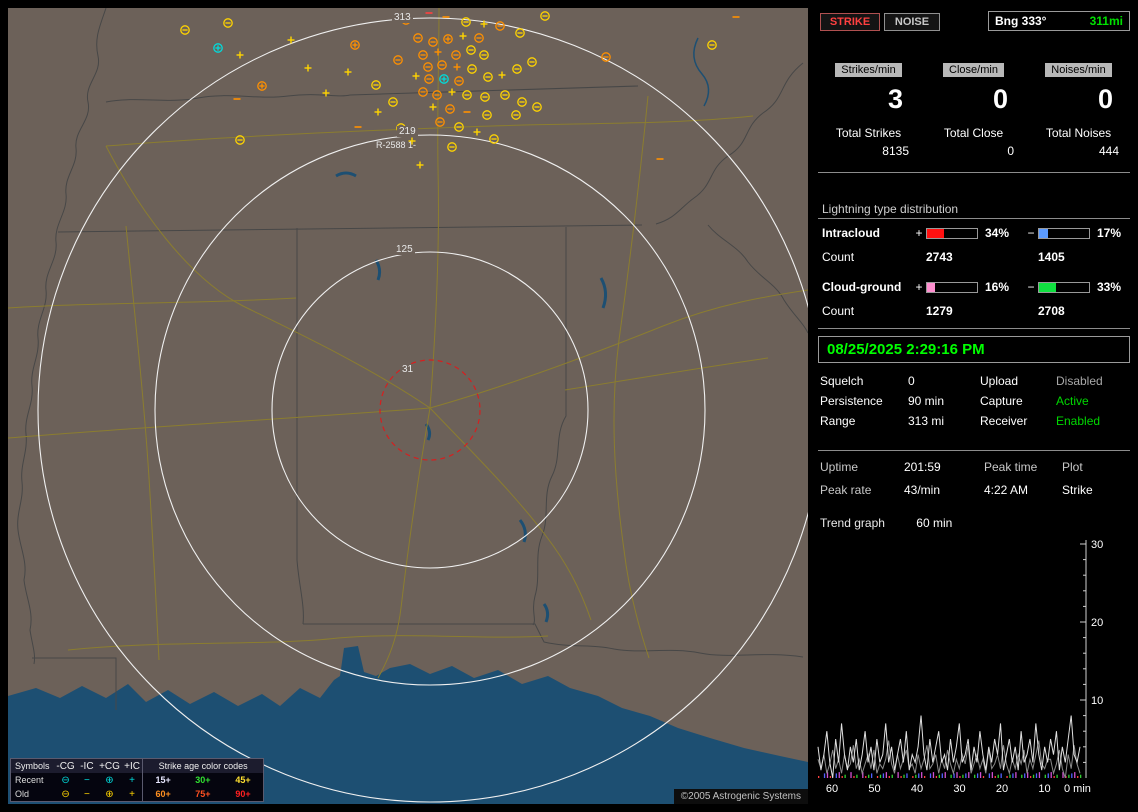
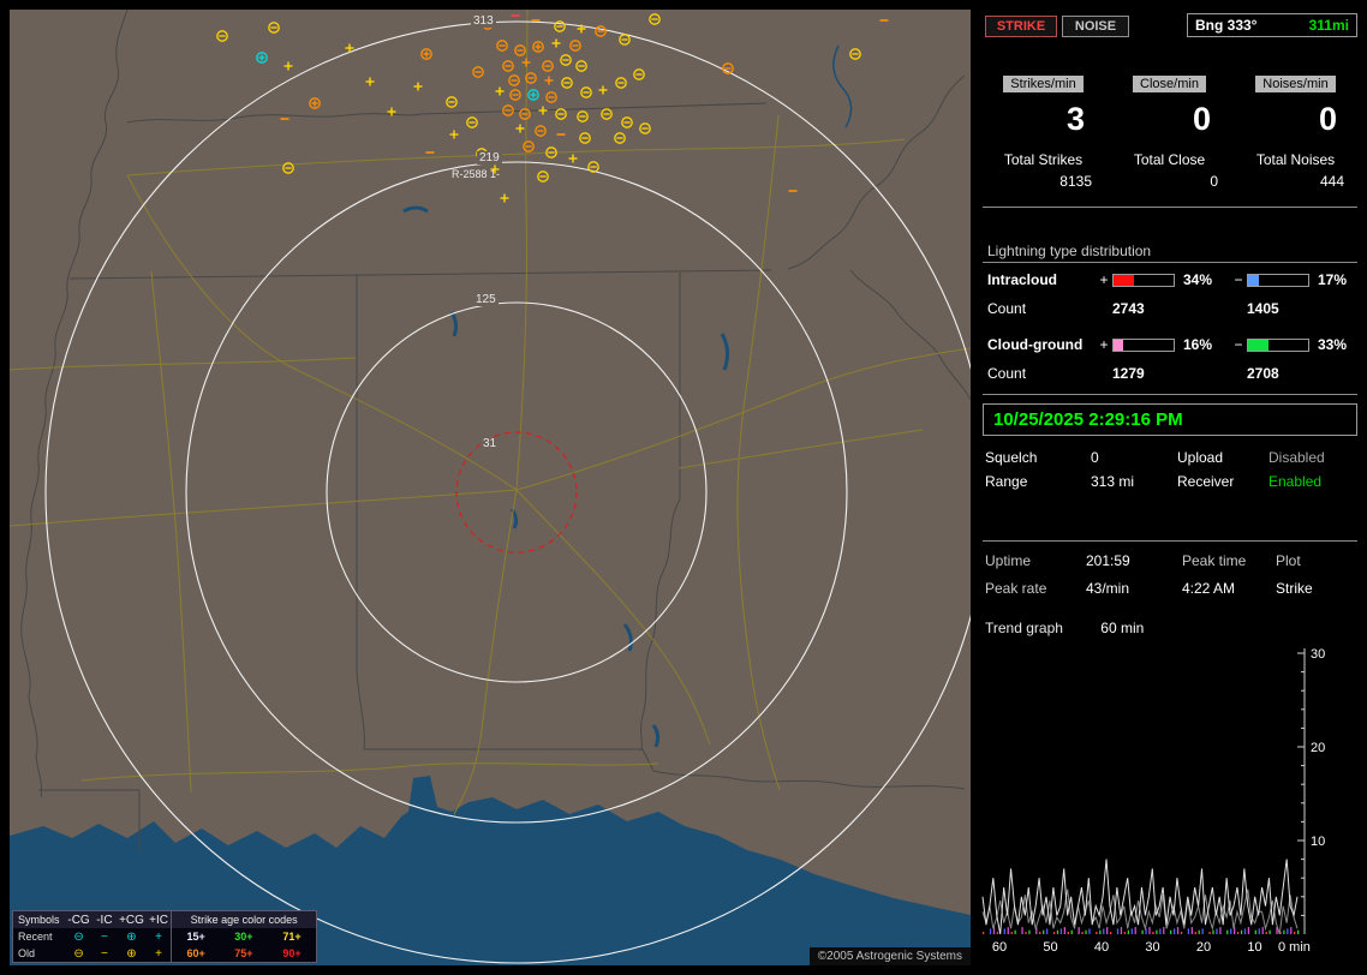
  313
  219
  125
  31
  R-2588 1-
  Symbols	-CG	-IC	+CG	+IC	Strike age color codes
- Recent	⊖	−	⊕	+	15+	30+	45+
+ Recent	⊖	−	⊕	+	15+	30+	71+
  Old	⊖	−	⊕	+	60+	75+	90+
  ©2005 Astrogenic Systems
  STRIKE
  NOISE
  Bng 333°
  311mi
  Strikes/min
  3
  Total Strikes
  8135
  Close/min
  0
  Total Close
  0
  Noises/min
  0
  Total Noises
  444
  Lightning type distribution
  Intracloud
  +
  34%
  −
  17%
  Count
  2743
  1405
  Cloud-ground
  +
  16%
  −
  33%
  Count
  1279
  2708
- 08/25/2025 2:29:16 PM
+ 10/25/2025 2:29:16 PM
  Squelch
  0
  Upload
  Disabled
- Persistence
- 90 min
- Capture
- Active
  Range
  313 mi
  Receiver
  Enabled
  Uptime
  201:59
  Peak time
  Plot
  Peak rate
  43/min
  4:22 AM
  Strike
  Trend graph 60 min
  10
  20
  30
  60
  50
  40
  30
  20
  10
  0 min
